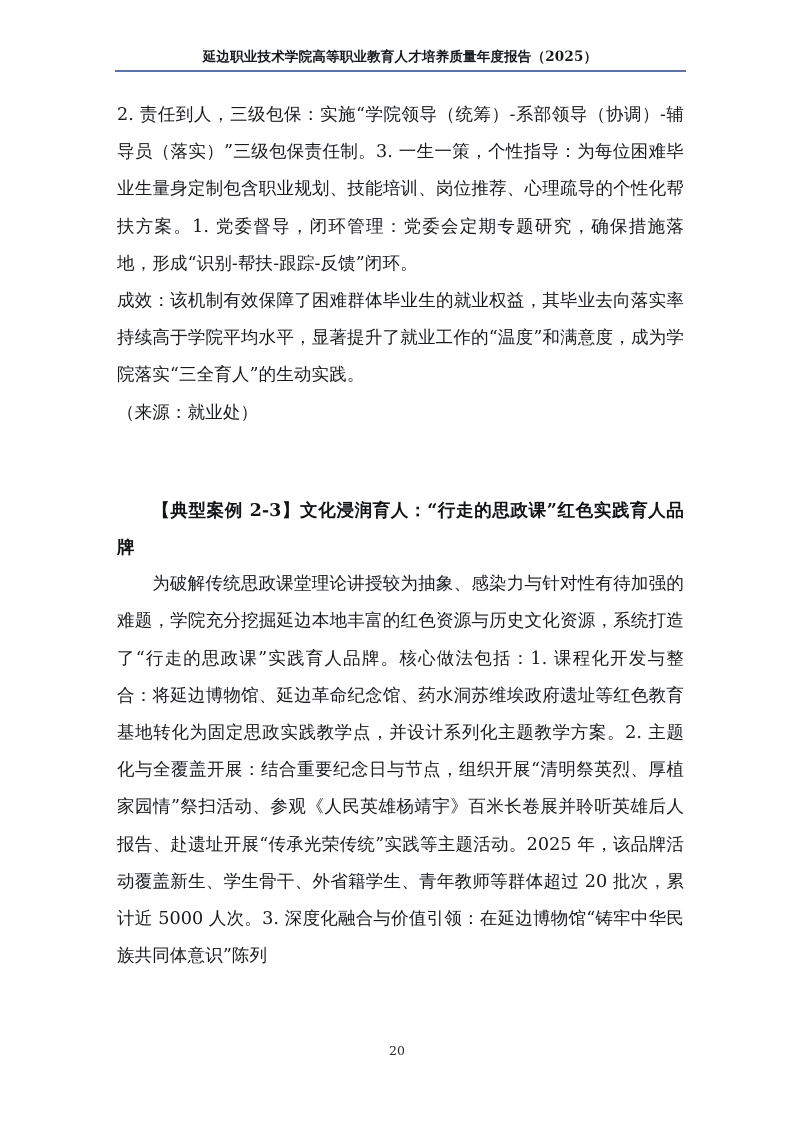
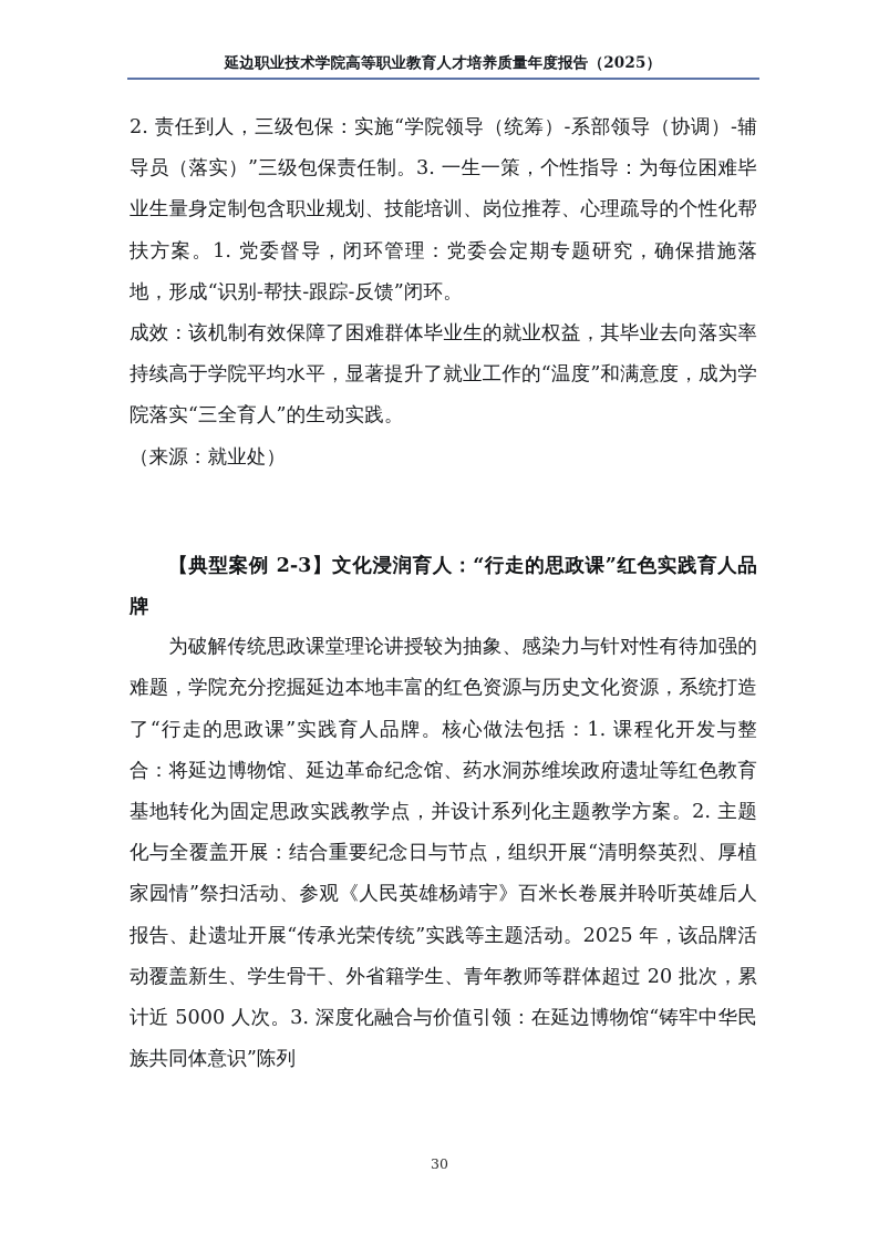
  延边职业技术学院高等职业教育人才培养质量年度报告（2025）
  2. 责任到人，三级包保：实施“学院领导（统筹）-系部领导（协调）-辅导员（落实）”三级包保责任制。3. 一生一策，个性指导：为每位困难毕业生量身定制包含职业规划、技能培训、岗位推荐、心理疏导的个性化帮扶方案。1. 党委督导，闭环管理：党委会定期专题研究，确保措施落地，形成“识别-帮扶-跟踪-反馈”闭环。
  成效：该机制有效保障了困难群体毕业生的就业权益，其毕业去向落实率持续高于学院平均水平，显著提升了就业工作的“温度”和满意度，成为学院落实“三全育人”的生动实践。
  （来源：就业处）
  【典型案例 2-3】文化浸润育人：“行走的思政课”红色实践育人品牌
  为破解传统思政课堂理论讲授较为抽象、感染力与针对性有待加强的难题，学院充分挖掘延边本地丰富的红色资源与历史文化资源，系统打造了“行走的思政课”实践育人品牌。核心做法包括：1. 课程化开发与整合：将延边博物馆、延边革命纪念馆、药水洞苏维埃政府遗址等红色教育基地转化为固定思政实践教学点，并设计系列化主题教学方案。2. 主题化与全覆盖开展：结合重要纪念日与节点，组织开展“清明祭英烈、厚植家园情”祭扫活动、参观《人民英雄杨靖宇》百米长卷展并聆听英雄后人报告、赴遗址开展“传承光荣传统”实践等主题活动。2025 年，该品牌活动覆盖新生、学生骨干、外省籍学生、青年教师等群体超过 20 批次，累计近 5000 人次。3. 深度化融合与价值引领：在延边博物馆“铸牢中华民族共同体意识”陈列
- 20
+ 30
